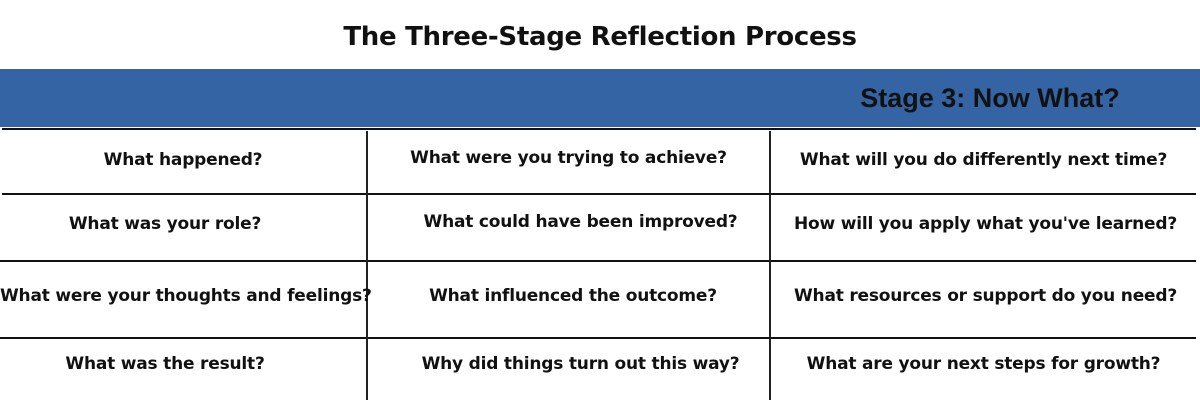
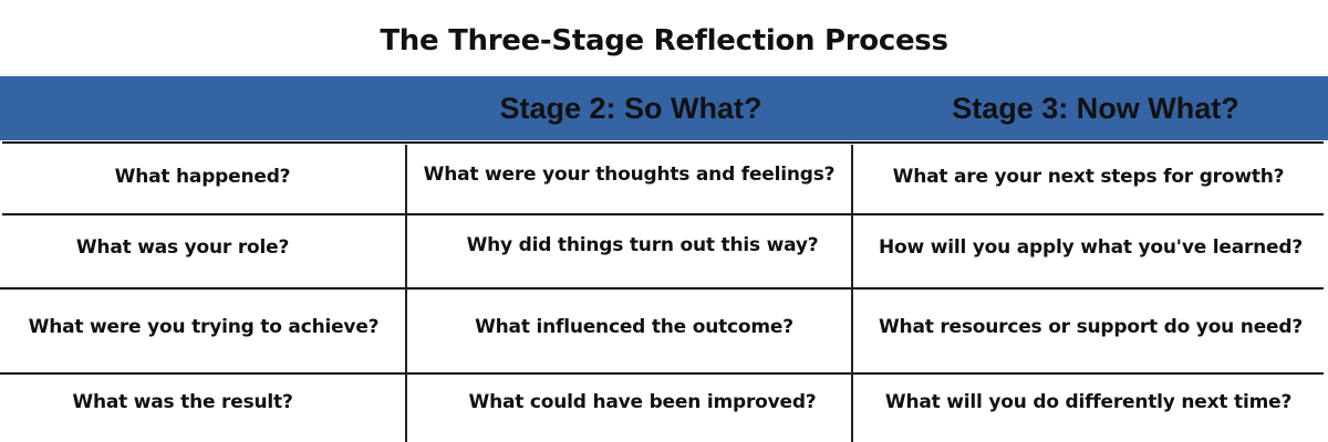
  The Three-Stage Reflection Process
+ Stage 2: So What?
  Stage 3: Now What?
  What happened?
  What was your role?
- What were your thoughts and feelings?
+ What were you trying to achieve?
  What was the result?
- What were you trying to achieve?
+ What were your thoughts and feelings?
- What could have been improved?
+ Why did things turn out this way?
  What influenced the outcome?
- Why did things turn out this way?
+ What could have been improved?
- What will you do differently next time?
+ What are your next steps for growth?
  How will you apply what you've learned?
  What resources or support do you need?
- What are your next steps for growth?
+ What will you do differently next time?
